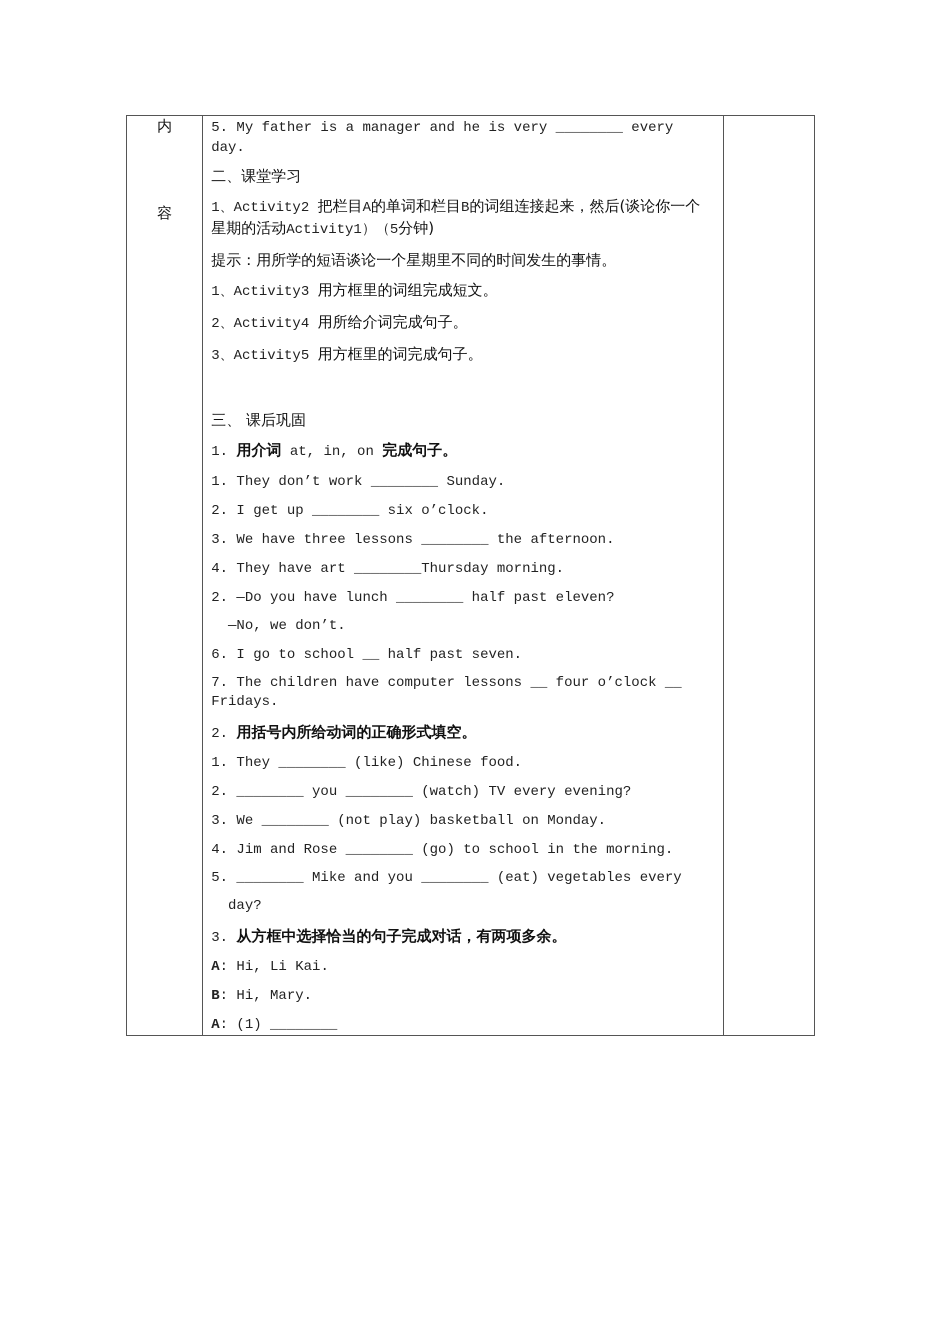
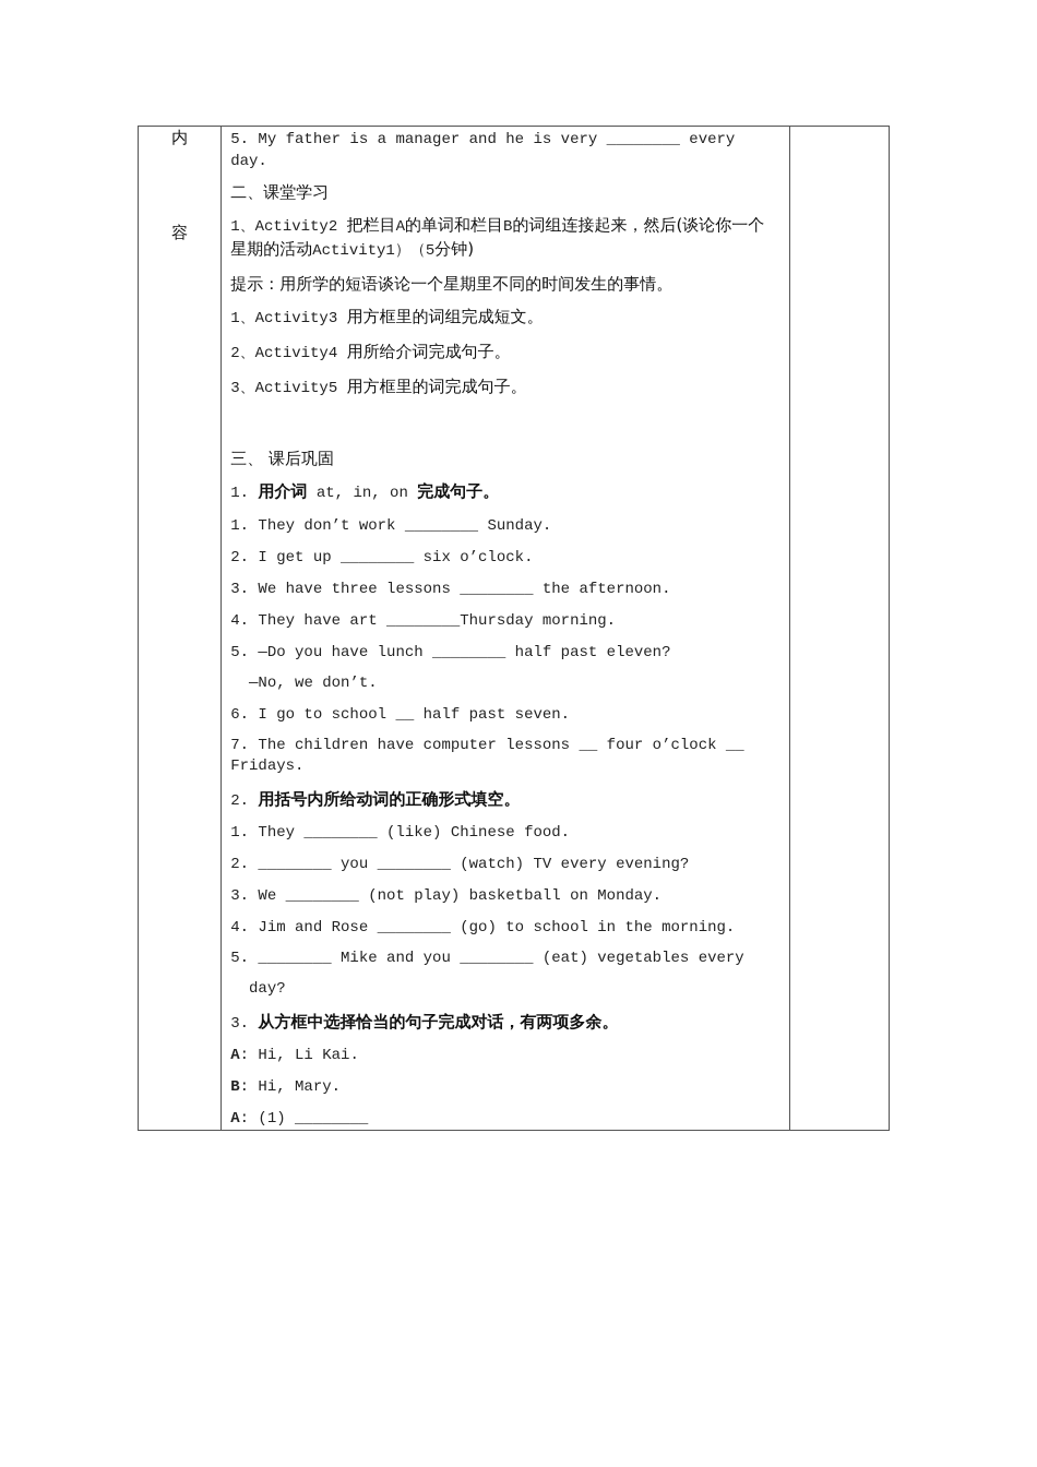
- 内 容	5. My father is a manager and he is very ________ every day. 二、课堂学习 1、Activity2 把栏目A的单词和栏目B的词组连接起来，然后(谈论你一个星期的活动Activity1）（5分钟) 提示：用所学的短语谈论一个星期里不同的时间发生的事情。 1、Activity3 用方框里的词组完成短文。 2、Activity4 用所给介词完成句子。 3、Activity5 用方框里的词完成句子。 三、 课后巩固 1. 用介词 at, in, on 完成句子。 1. They don’t work ________ Sunday. 2. I get up ________ six o’clock. 3. We have three lessons ________ the afternoon. 4. They have art ________Thursday morning. 2. —Do you have lunch ________ half past eleven? —No, we don’t. 6. I go to school __ half past seven. 7. The children have computer lessons __ four o’clock __ Fridays. 2. 用括号内所给动词的正确形式填空。 1. They ________ (like) Chinese food. 2. ________ you ________ (watch) TV every evening? 3. We ________ (not play) basketball on Monday. 4. Jim and Rose ________ (go) to school in the morning. 5. ________ Mike and you ________ (eat) vegetables every day? 3. 从方框中选择恰当的句子完成对话，有两项多余。 A: Hi, Li Kai. B: Hi, Mary. A: (1) ________
+ 内 容	5. My father is a manager and he is very ________ every day. 二、课堂学习 1、Activity2 把栏目A的单词和栏目B的词组连接起来，然后(谈论你一个星期的活动Activity1）（5分钟) 提示：用所学的短语谈论一个星期里不同的时间发生的事情。 1、Activity3 用方框里的词组完成短文。 2、Activity4 用所给介词完成句子。 3、Activity5 用方框里的词完成句子。 三、 课后巩固 1. 用介词 at, in, on 完成句子。 1. They don’t work ________ Sunday. 2. I get up ________ six o’clock. 3. We have three lessons ________ the afternoon. 4. They have art ________Thursday morning. 5. —Do you have lunch ________ half past eleven? —No, we don’t. 6. I go to school __ half past seven. 7. The children have computer lessons __ four o’clock __ Fridays. 2. 用括号内所给动词的正确形式填空。 1. They ________ (like) Chinese food. 2. ________ you ________ (watch) TV every evening? 3. We ________ (not play) basketball on Monday. 4. Jim and Rose ________ (go) to school in the morning. 5. ________ Mike and you ________ (eat) vegetables every day? 3. 从方框中选择恰当的句子完成对话，有两项多余。 A: Hi, Li Kai. B: Hi, Mary. A: (1) ________
